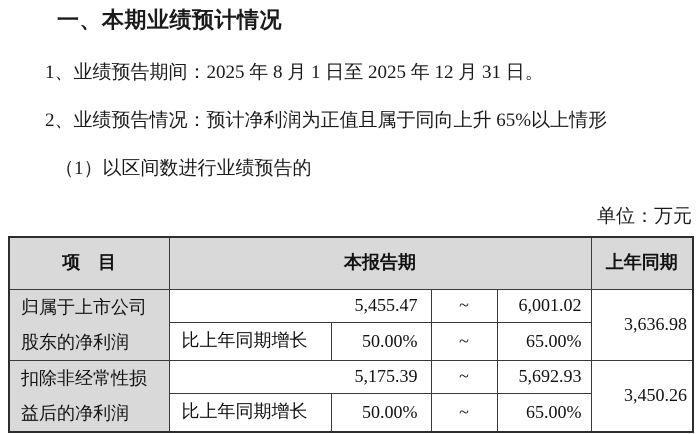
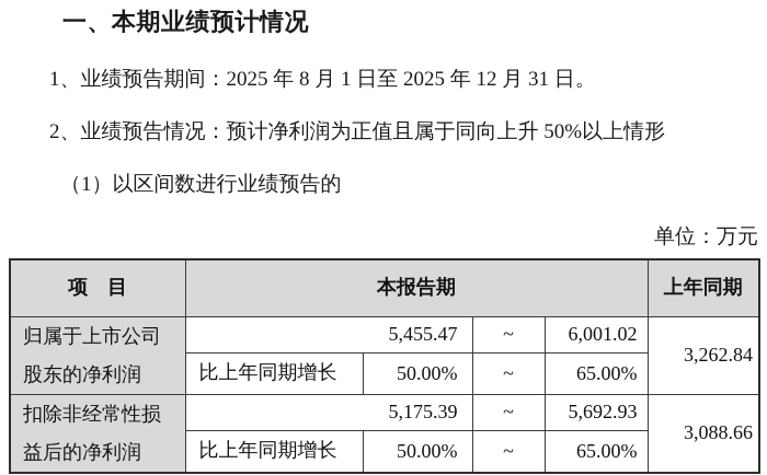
  一、本期业绩预计情况
  1、业绩预告期间：2025 年 8 月 1 日至 2025 年 12 月 31 日。
- 2、业绩预告情况：预计净利润为正值且属于同向上升 65%以上情形
+ 2、业绩预告情况：预计净利润为正值且属于同向上升 50%以上情形
  （1）以区间数进行业绩预告的
  单位：万元
  项 目	本报告期	上年同期
- 归属于上市公司 股东的净利润	5,455.47	~	6,001.02	3,636.98
+ 归属于上市公司 股东的净利润	5,455.47	~	6,001.02	3,262.84
  比上年同期增长	50.00%	~	65.00%
- 扣除非经常性损 益后的净利润	5,175.39	~	5,692.93	3,450.26
+ 扣除非经常性损 益后的净利润	5,175.39	~	5,692.93	3,088.66
  比上年同期增长	50.00%	~	65.00%
